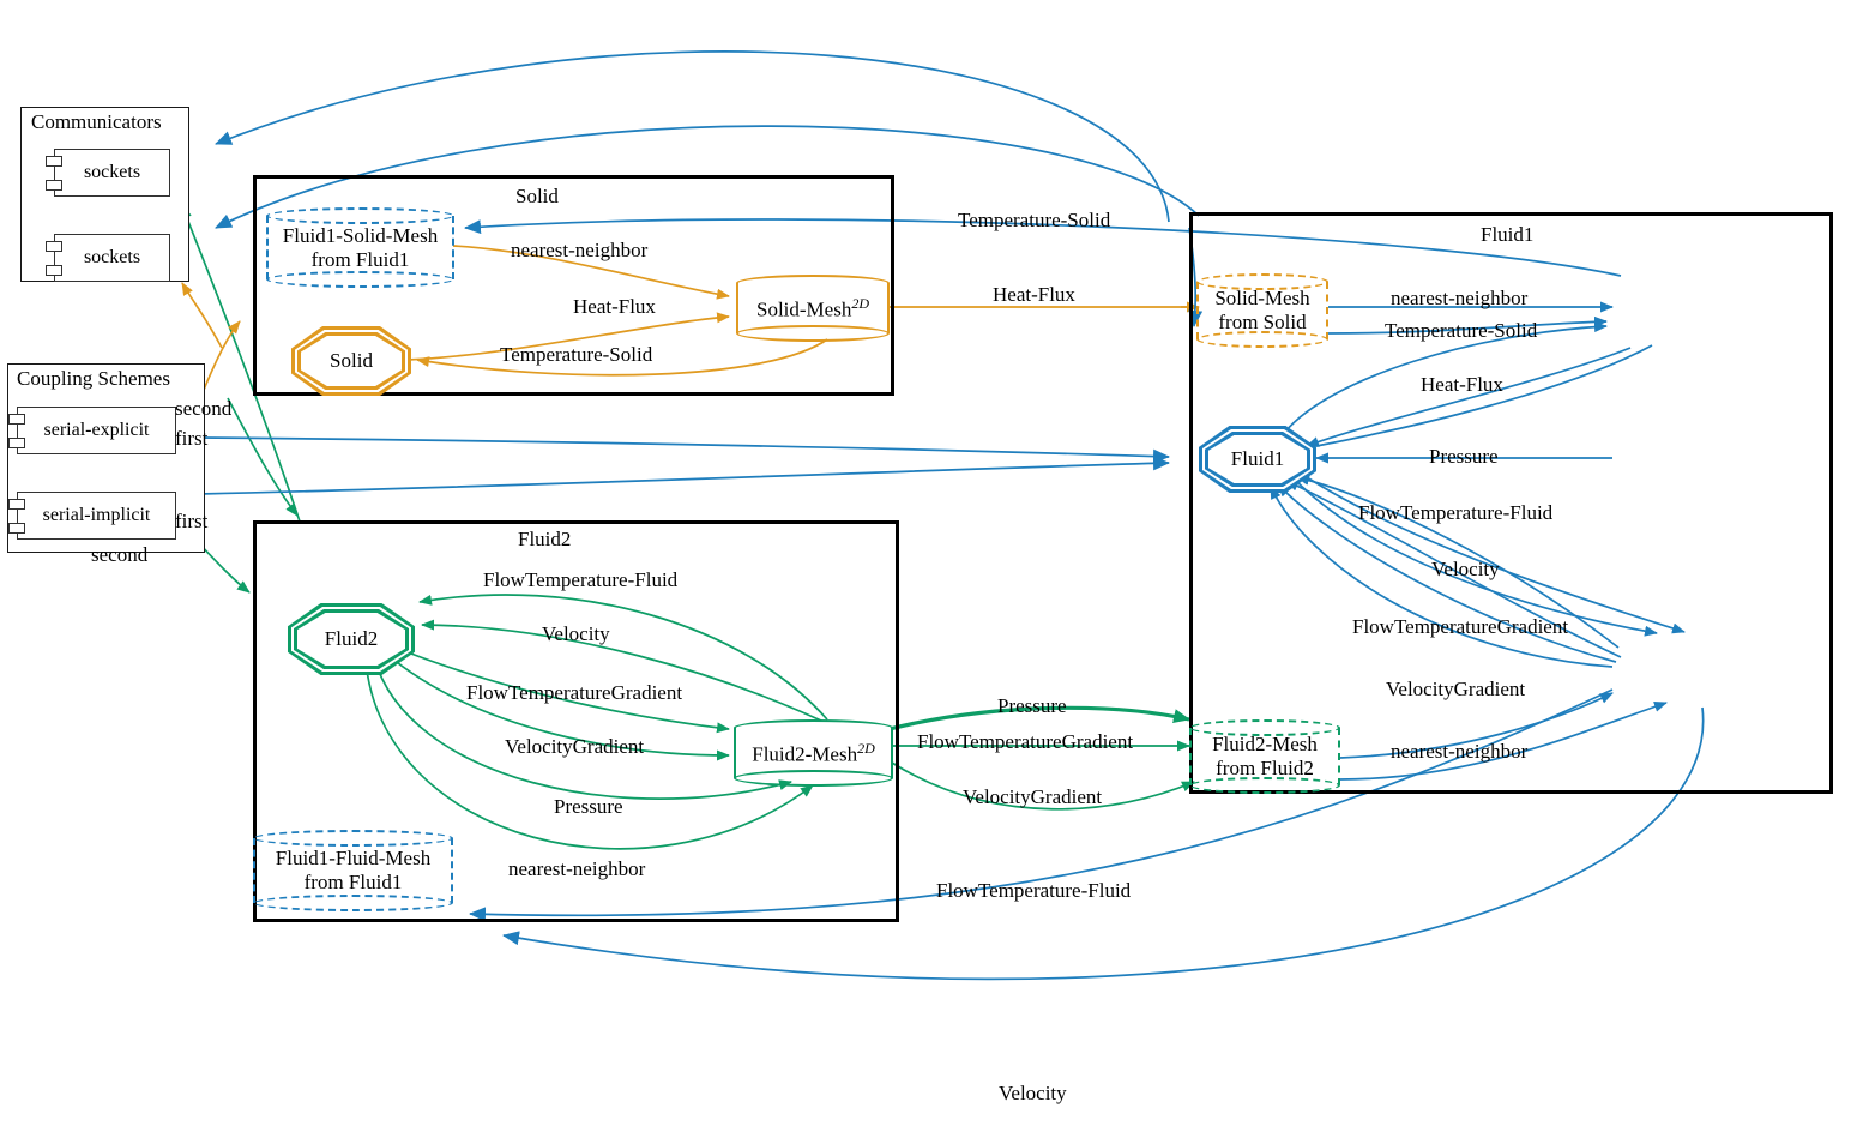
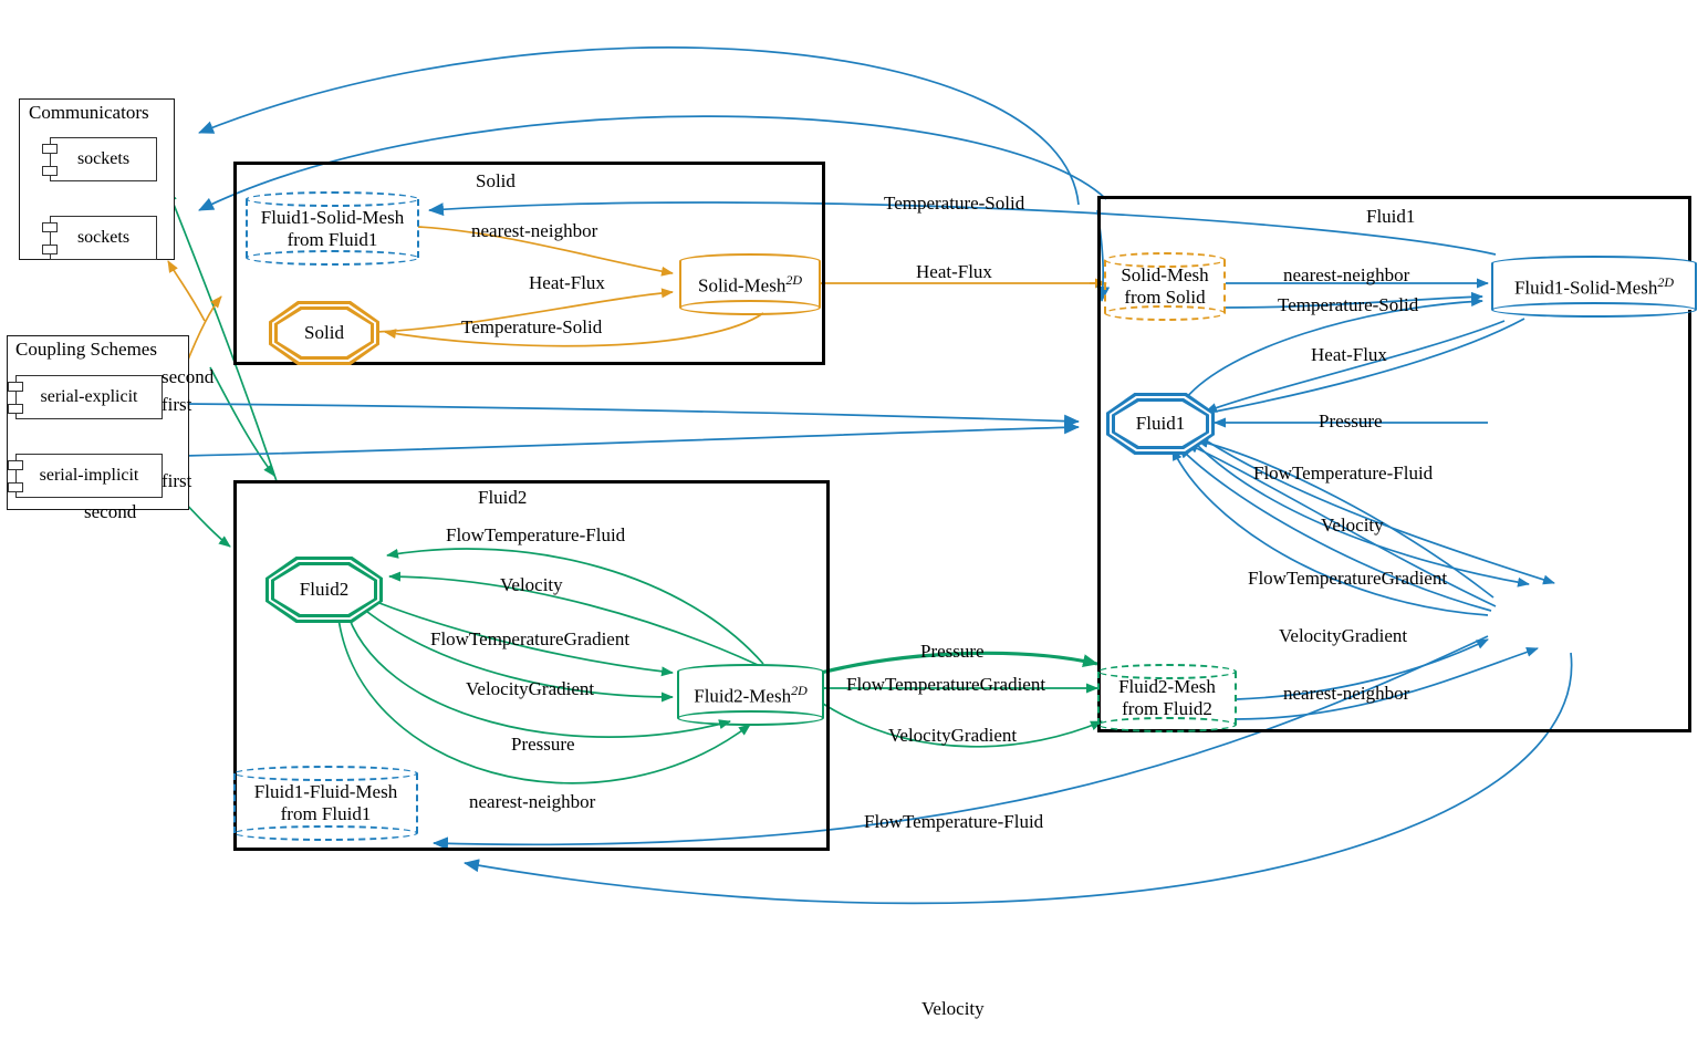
  Communicators
  sockets
  sockets
  Coupling Schemes
  serial-explicit
  second
  first
  serial-implicit
  first
  second
  Solid
  Fluid1-Solid-Mesh
  from Fluid1
  Solid-Mesh2D
  Solid
  nearest-neighbor
  Heat-Flux
  Temperature-Solid
  Temperature-Solid
  Heat-Flux
  Fluid1
  Solid-Mesh
  from Solid
  Fluid2-Mesh
  from Fluid2
+ Fluid1-Solid-Mesh2D
  Fluid1
  nearest-neighbor
  Temperature-Solid
  Heat-Flux
  Pressure
  FlowTemperature-Fluid
  Velocity
  FlowTemperatureGradient
  VelocityGradient
  nearest-neighbor
  Fluid2
  Fluid1-Fluid-Mesh
  from Fluid1
  Fluid2-Mesh2D
  Fluid2
  FlowTemperature-Fluid
  Velocity
  FlowTemperatureGradient
  VelocityGradient
  Pressure
  nearest-neighbor
  Pressure
  FlowTemperatureGradient
  VelocityGradient
  FlowTemperature-Fluid
  Velocity
